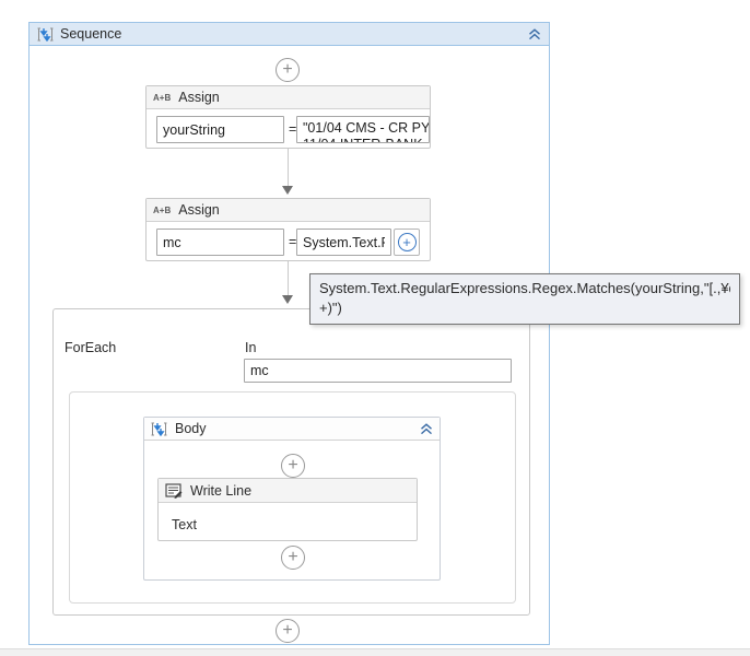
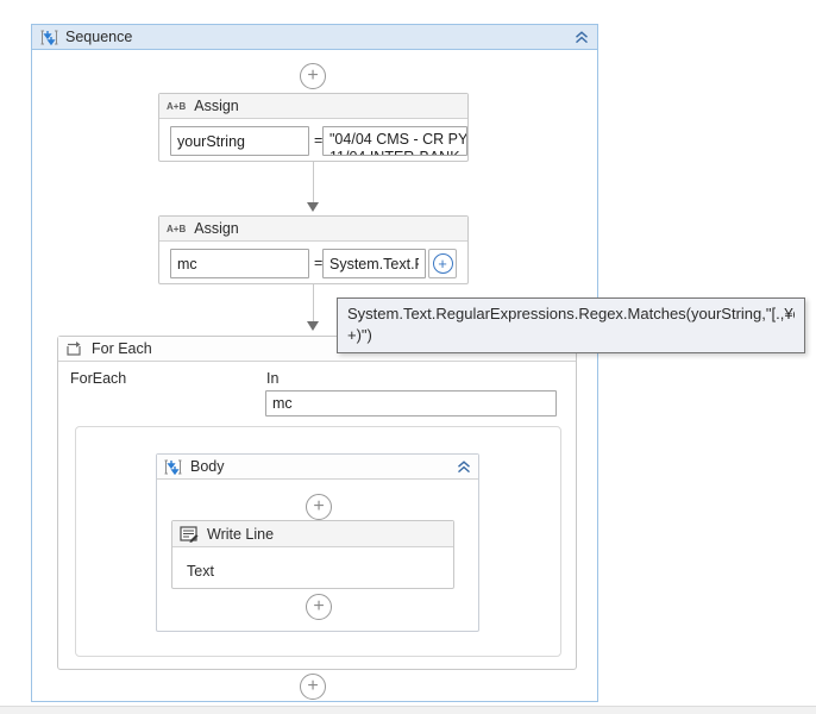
  Sequence
  +
  A+B
  Assign
  yourString
  =
- "01/04 CMS - CR PY
+ "04/04 CMS - CR PY
  A+B
  Assign
  mc
  =
  System.Text.
  +
+ For Each
  ForEach
  In
  mc
  Body
  +
  Write Line
  Text
  +
  +
  System.Text.RegularExpressions.Regex.Matches(yourString,"[.,¥
  +)")
